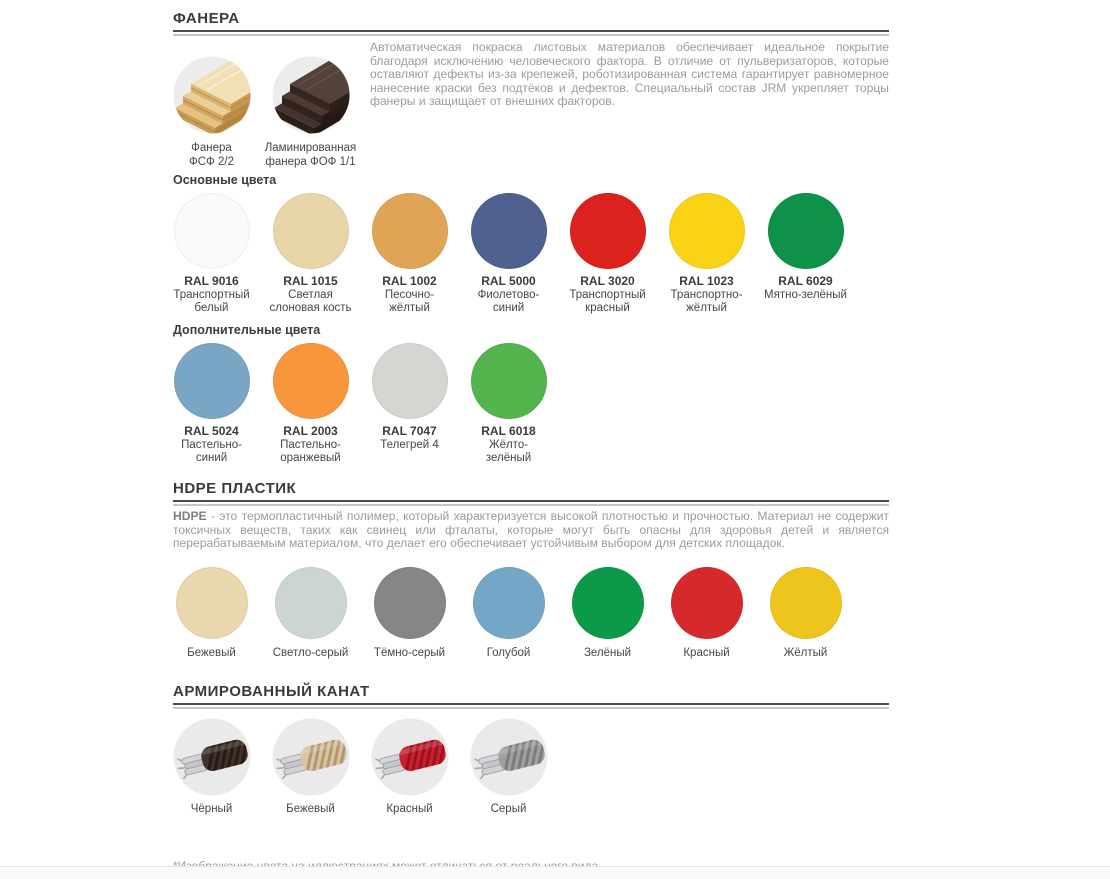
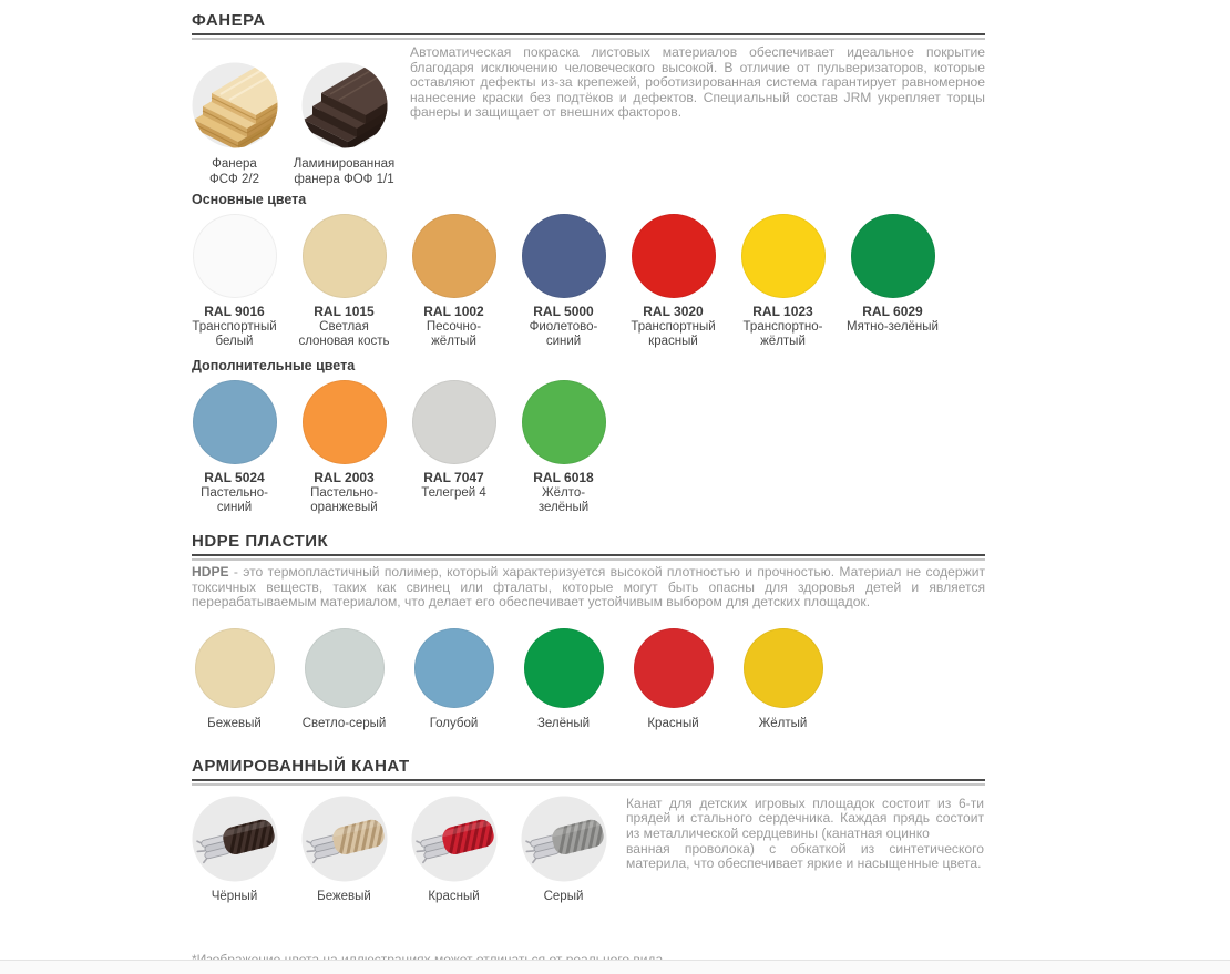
  ФАНЕРА
- Автоматическая покраска листовых материалов обеспечивает идеальное покрытие благодаря исключению человеческого фактора. В отличие от пульверизаторов, которые оставляют дефекты из-за крепежей, роботизированная система гарантирует равномерное нанесение краски без подтёков и дефектов. Специальный состав JRM укрепляет торцы фанеры и защищает от внешних факторов.
+ Автоматическая покраска листовых материалов обеспечивает идеальное покрытие благодаря исключению человеческого высокой. В отличие от пульверизаторов, которые оставляют дефекты из-за крепежей, роботизированная система гарантирует равномерное нанесение краски без подтёков и дефектов. Специальный состав JRM укрепляет торцы фанеры и защищает от внешних факторов.
  Фанера
  ФСФ 2/2
  Ламинированная
  фанера ФОФ 1/1
  Основные цвета
  RAL 9016
  Транспортный
  белый
  RAL 1015
  Светлая
  слоновая кость
  RAL 1002
  Песочно-
  жёлтый
  RAL 5000
  Фиолетово-
  синий
  RAL 3020
  Транспортный
  красный
  RAL 1023
  Транспортно-
  жёлтый
  RAL 6029
  Мятно-зелёный
  Дополнительные цвета
  RAL 5024
  Пастельно-
  синий
  RAL 2003
  Пастельно-
  оранжевый
  RAL 7047
  Телегрей 4
  RAL 6018
  Жёлто-
  зелёный
  HDPE ПЛАСТИК
  HDPE - это термопластичный полимер, который характеризуется высокой плотностью и прочностью. Материал не содержит токсичных веществ, таких как свинец или фталаты, которые могут быть опасны для здоровья детей и является перерабатываемым материалом, что делает его обеспечивает устойчивым выбором для детских площадок.
  Бежевый
  Светло-серый
- Тёмно-серый
  Голубой
  Зелёный
  Красный
  Жёлтый
  АРМИРОВАННЫЙ КАНАТ
  Чёрный
  Бежевый
  Красный
  Серый
+ Канат для детских игровых площадок состоит из 6-ти прядей и стального сердечника. Каждая прядь состоит из металлической сердцевины (канатная оцинко
+ ванная проволока) с обкаткой из синтетического материла, что обеспечивает яркие и насыщенные цвета.
